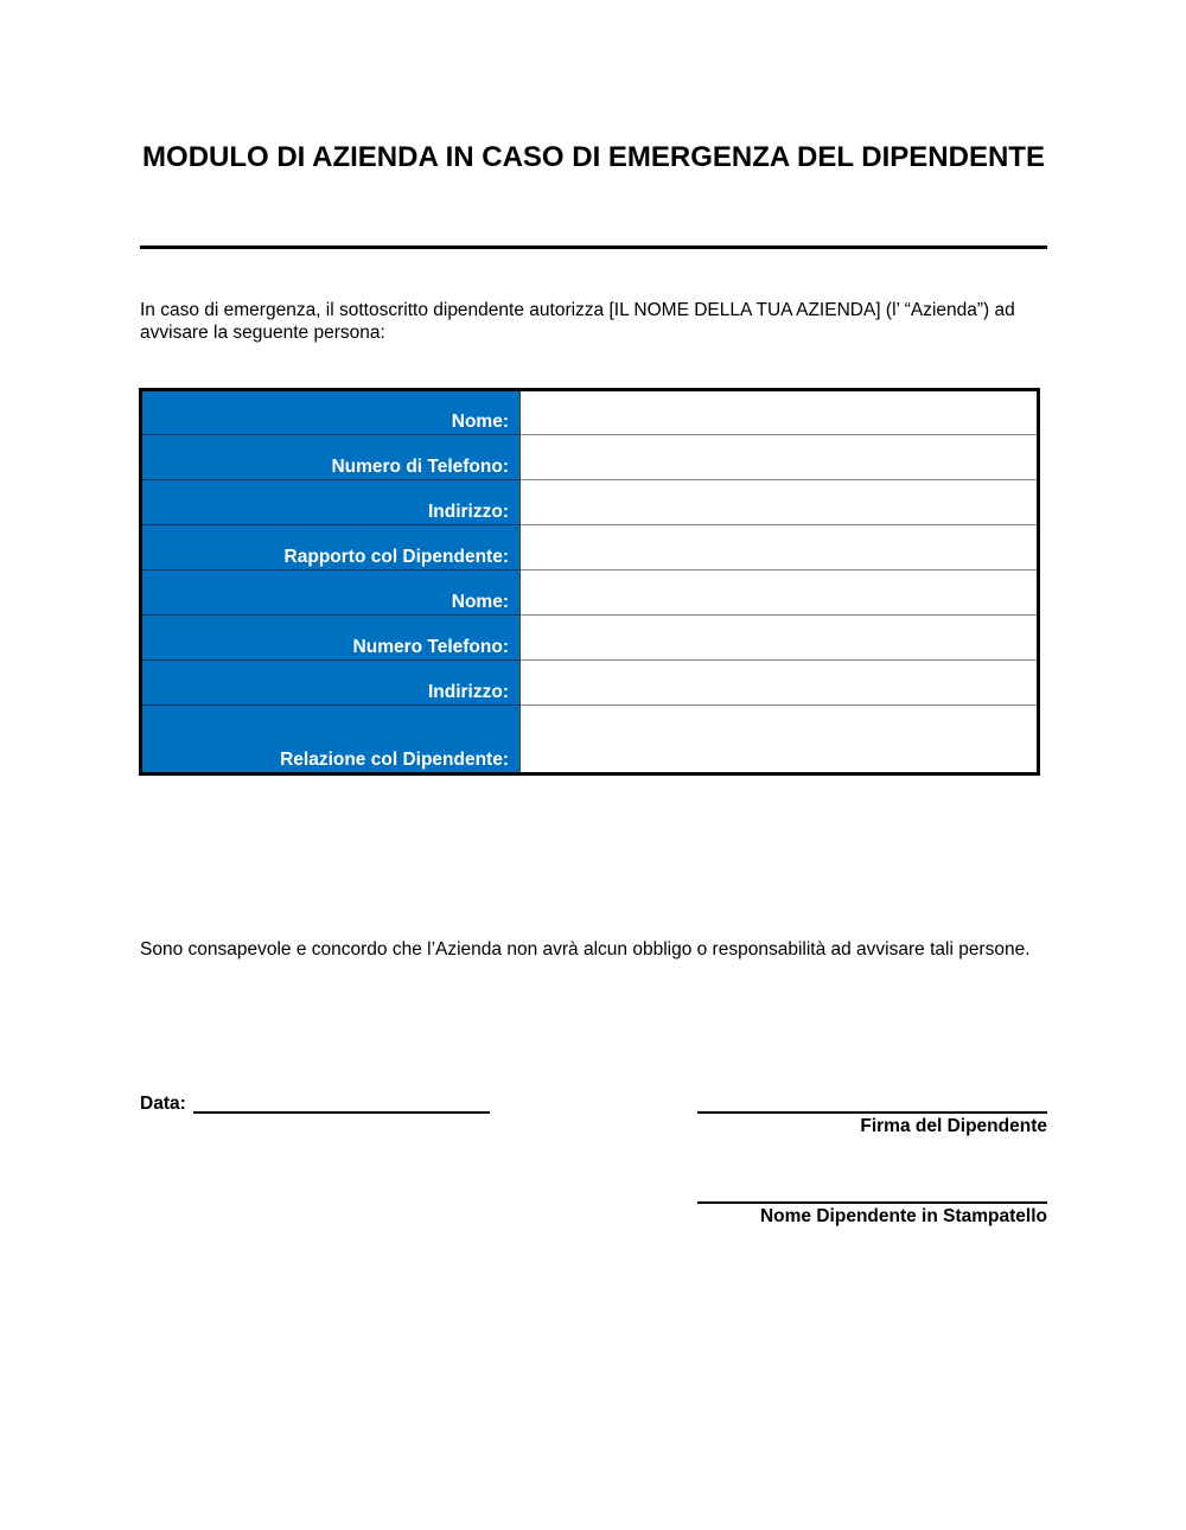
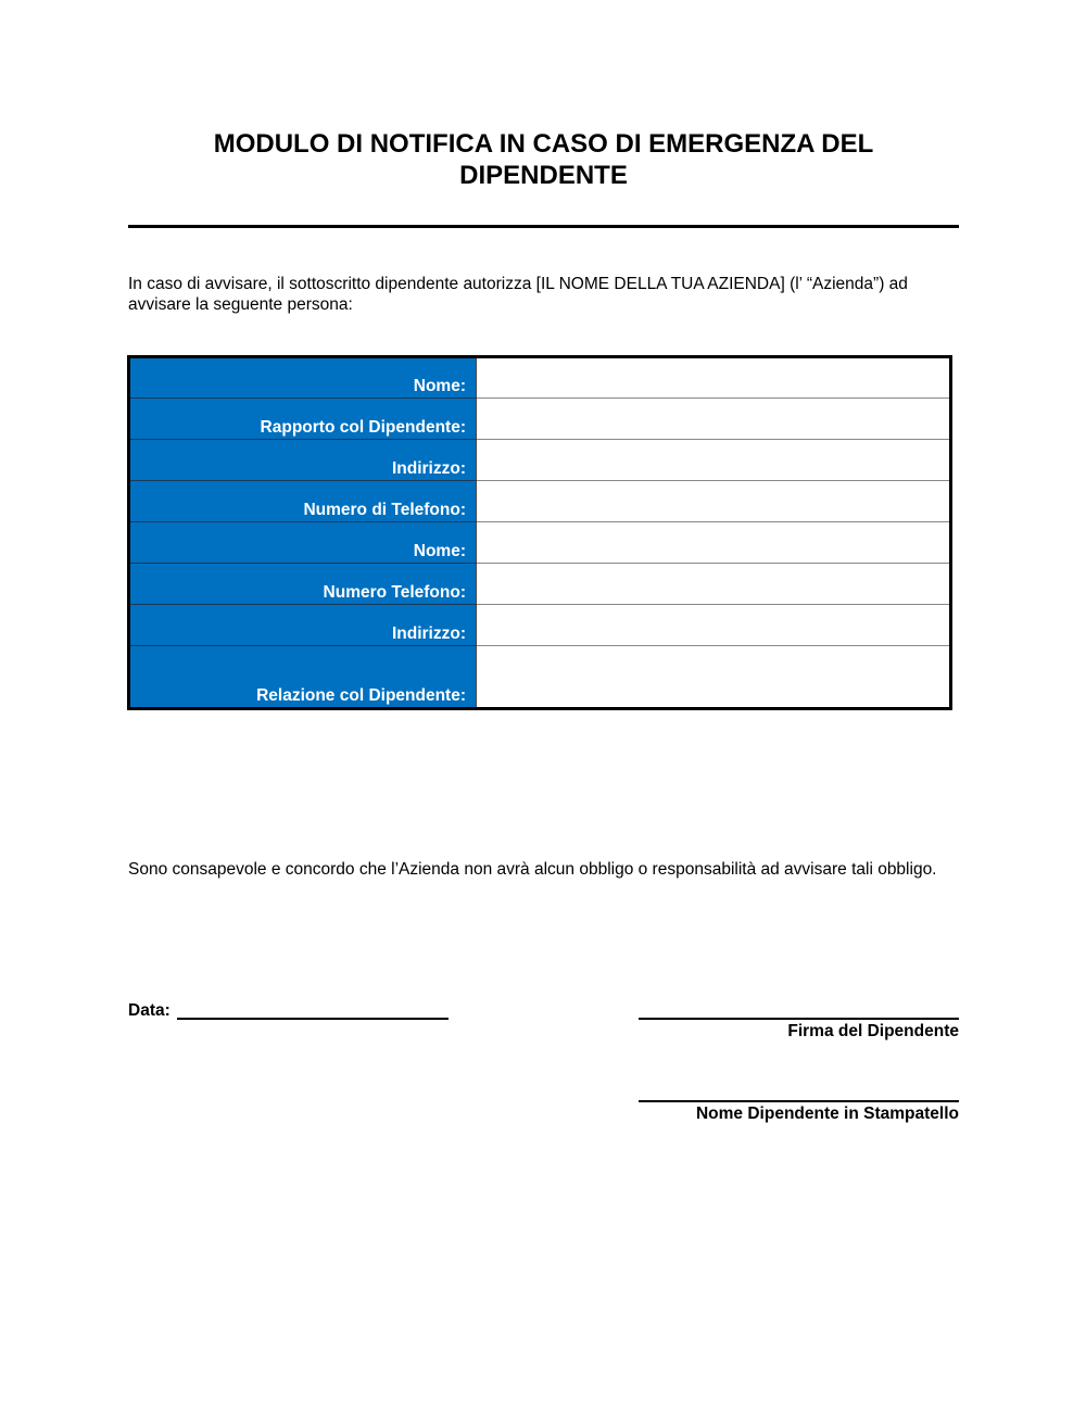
- MODULO DI AZIENDA IN CASO DI EMERGENZA DEL DIPENDENTE
+ MODULO DI NOTIFICA IN CASO DI EMERGENZA DEL DIPENDENTE
- In caso di emergenza, il sottoscritto dipendente autorizza [IL NOME DELLA TUA AZIENDA] (l’ “Azienda”) ad avvisare la seguente persona:
+ In caso di avvisare, il sottoscritto dipendente autorizza [IL NOME DELLA TUA AZIENDA] (l’ “Azienda”) ad avvisare la seguente persona:
  Nome:
- Numero di Telefono:
+ Rapporto col Dipendente:
  Indirizzo:
- Rapporto col Dipendente:
+ Numero di Telefono:
  Nome:
  Numero Telefono:
  Indirizzo:
  Relazione col Dipendente:
- Sono consapevole e concordo che l’Azienda non avrà alcun obbligo o responsabilità ad avvisare tali persone.
+ Sono consapevole e concordo che l’Azienda non avrà alcun obbligo o responsabilità ad avvisare tali obbligo.
  Data:
  Firma del Dipendente
  Nome Dipendente in Stampatello
